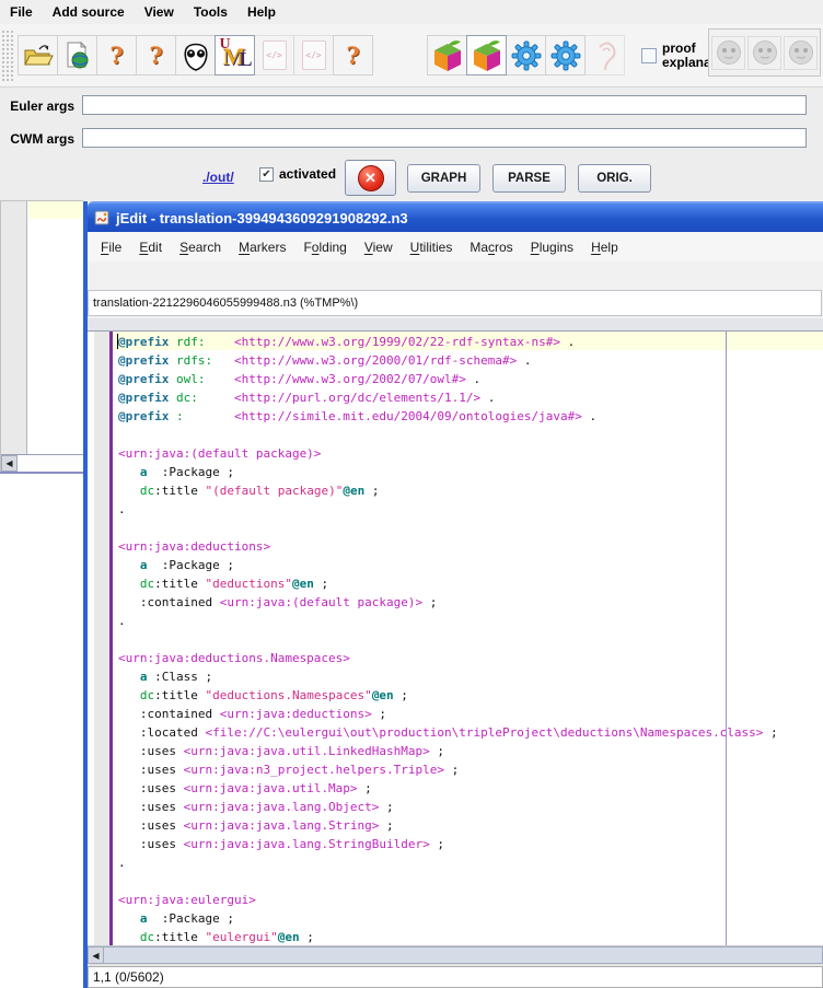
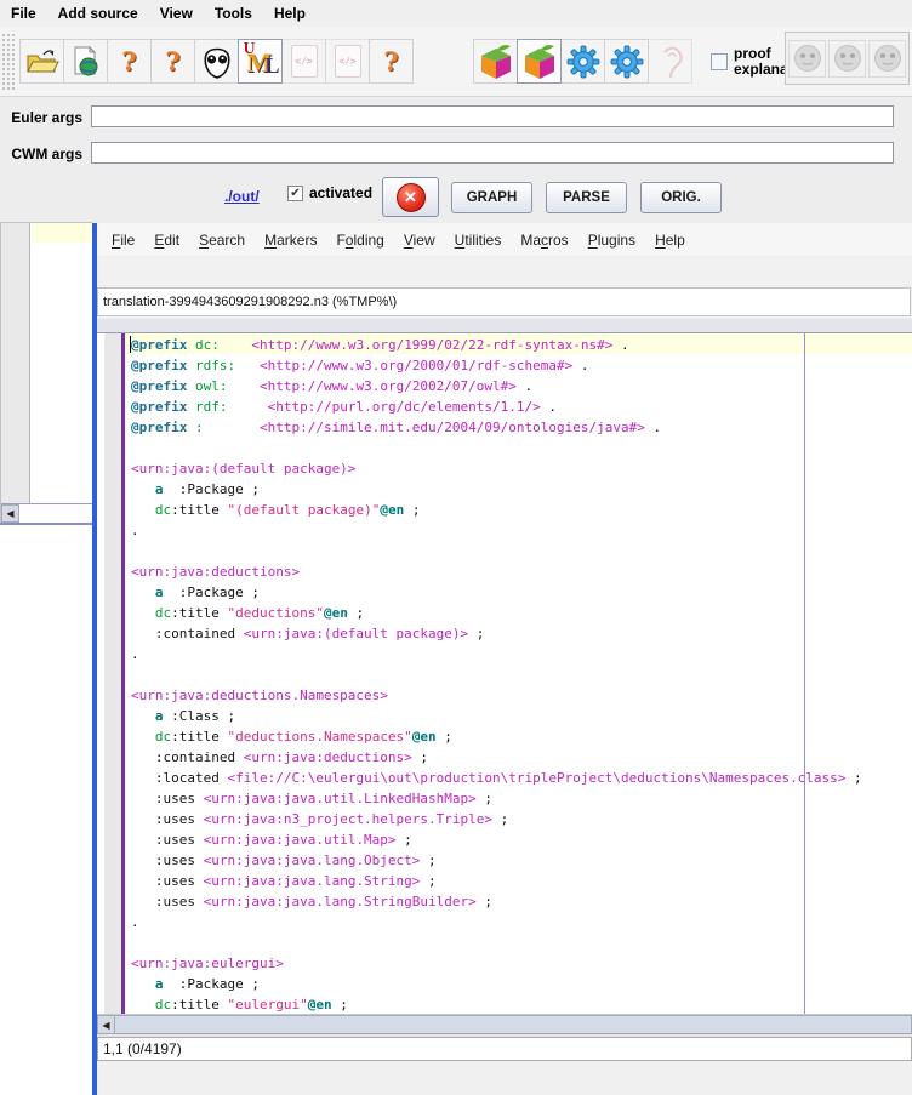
  File
  Add source
  View
  Tools
  Help
  ?
  ?
  U
  M
  L
  </>
  </>
  ?
  Euler args
  CWM args
  ./out/
  ✔
  activated
  ✕
  GRAPH
  PARSE
  ORIG.
  ◀
- jEdit - translation-3994943609291908292.n3
  File
  Edit
  Search
  Markers
  Folding
  View
  Utilities
  Macros
  Plugins
  Help
- translation-2212296046055999488.n3 (%TMP%\)
+ translation-3994943609291908292.n3 (%TMP%\)
- @prefix rdf: <http://www.w3.org/1999/02/22-rdf-syntax-ns#> .
+ @prefix dc: <http://www.w3.org/1999/02/22-rdf-syntax-ns#> .
  @prefix rdfs: <http://www.w3.org/2000/01/rdf-schema#> .
  @prefix owl: <http://www.w3.org/2002/07/owl#> .
- @prefix dc: <http://purl.org/dc/elements/1.1/> .
+ @prefix rdf: <http://purl.org/dc/elements/1.1/> .
  @prefix : <http://simile.mit.edu/2004/09/ontologies/java#> .
  <urn:java:(default package)>
  a :Package ;
  dc:title "(default package)"@en ;
  .
  <urn:java:deductions>
  a :Package ;
  dc:title "deductions"@en ;
  :contained <urn:java:(default package)> ;
  .
  <urn:java:deductions.Namespaces>
  a :Class ;
  dc:title "deductions.Namespaces"@en ;
  :contained <urn:java:deductions> ;
  :located <file://C:\eulergui\out\production\tripleProject\deductions\Namespaces.class> ;
  :uses <urn:java:java.util.LinkedHashMap> ;
  :uses <urn:java:n3_project.helpers.Triple> ;
  :uses <urn:java:java.util.Map> ;
  :uses <urn:java:java.lang.Object> ;
  :uses <urn:java:java.lang.String> ;
  :uses <urn:java:java.lang.StringBuilder> ;
  .
  <urn:java:eulergui>
  a :Package ;
  dc:title "eulergui"@en ;
  ◀
- 1,1 (0/5602)
+ 1,1 (0/4197)
